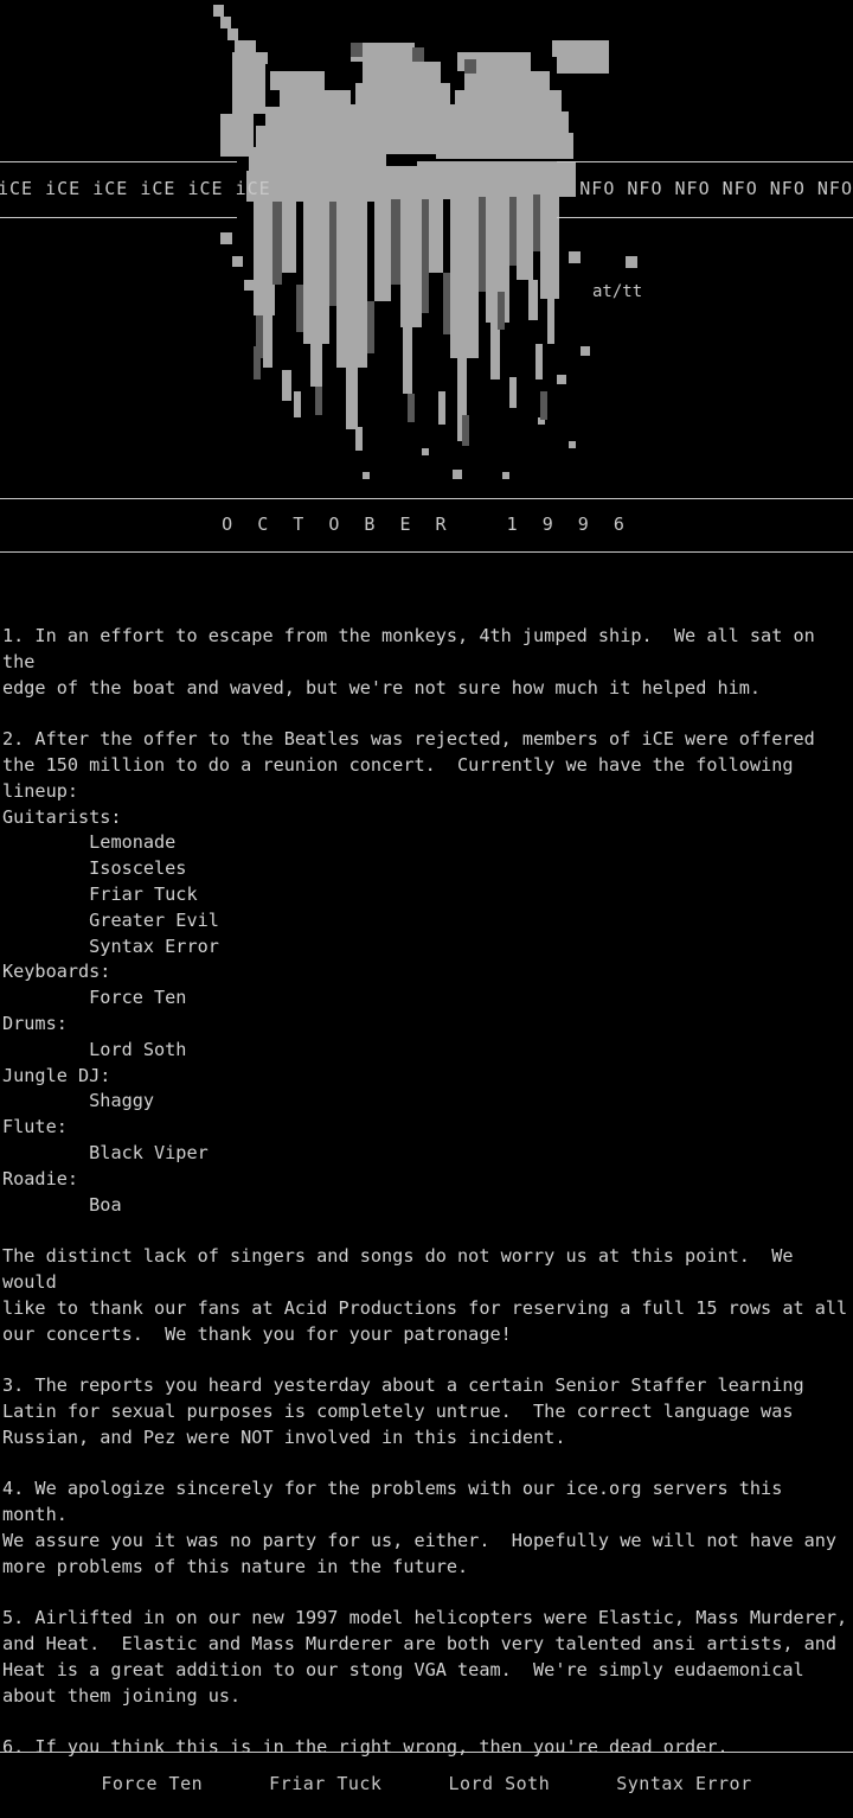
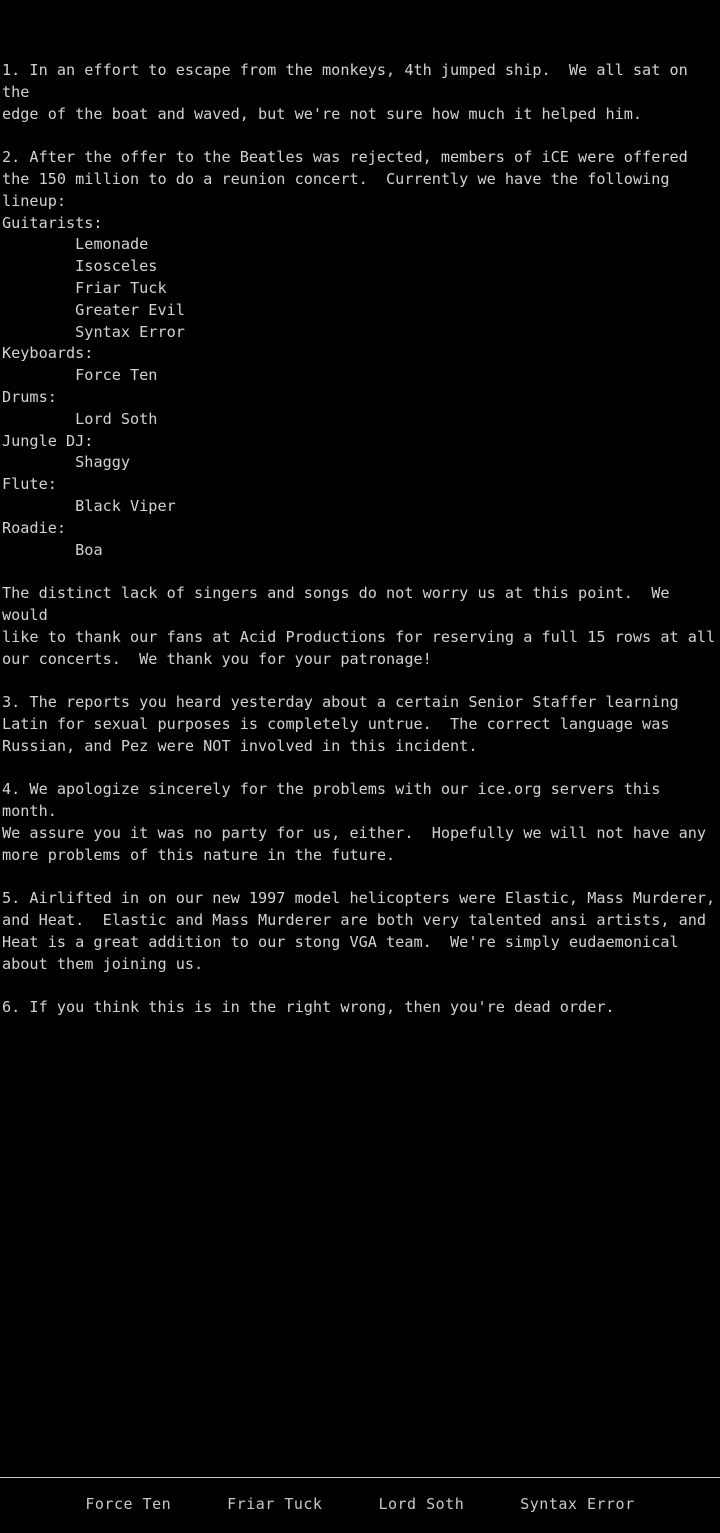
- iCE iCE iCE iCE iCE iCE
- NFO NFO NFO NFO NFO NFO
- at/tt
- O C T O B E R 1 9 9 6
  1. In an effort to escape from the monkeys, 4th jumped ship. We all sat on the
  edge of the boat and waved, but we're not sure how much it helped him.
  2. After the offer to the Beatles was rejected, members of iCE were offered
  the 150 million to do a reunion concert. Currently we have the following
  lineup:
  Guitarists:
  Lemonade
  Isosceles
  Friar Tuck
  Greater Evil
  Syntax Error
  Keyboards:
  Force Ten
  Drums:
  Lord Soth
  Jungle DJ:
  Shaggy
  Flute:
  Black Viper
  Roadie:
  Boa
  The distinct lack of singers and songs do not worry us at this point. We would
  like to thank our fans at Acid Productions for reserving a full 15 rows at all
  our concerts. We thank you for your patronage!
  3. The reports you heard yesterday about a certain Senior Staffer learning
  Latin for sexual purposes is completely untrue. The correct language was
  Russian, and Pez were NOT involved in this incident.
  4. We apologize sincerely for the problems with our ice.org servers this month.
  We assure you it was no party for us, either. Hopefully we will not have any
  more problems of this nature in the future.
  5. Airlifted in on our new 1997 model helicopters were Elastic, Mass Murderer,
  and Heat. Elastic and Mass Murderer are both very talented ansi artists, and
  Heat is a great addition to our stong VGA team. We're simply eudaemonical
  about them joining us.
  6. If you think this is in the right wrong, then you're dead order.
  Force Ten
  Friar Tuck
  Lord Soth
  Syntax Error
